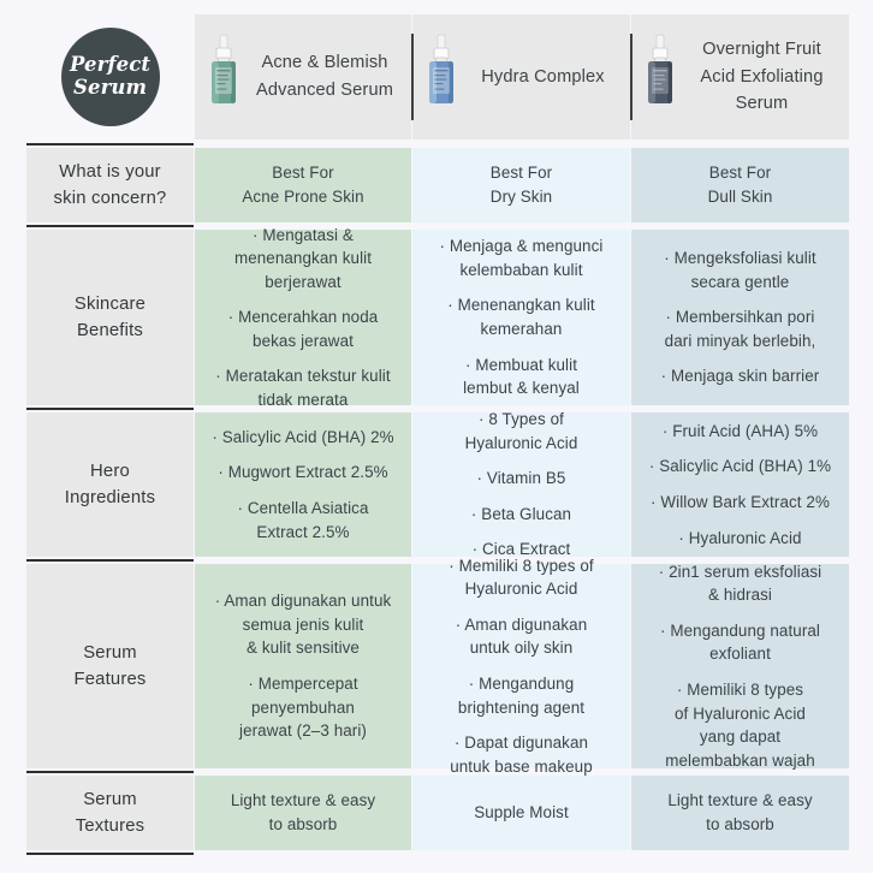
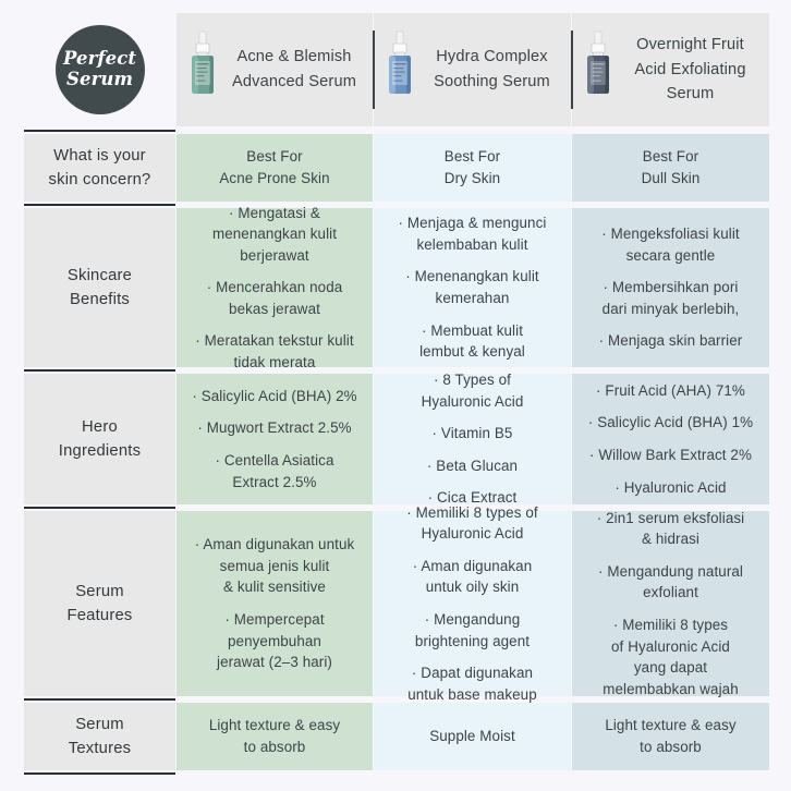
  Perfect
  Serum
  Acne & Blemish
  Advanced Serum
  Hydra Complex
+ Soothing Serum
  Overnight Fruit
  Acid Exfoliating Serum
  What is your
  skin concern?
  Best For
  Acne Prone Skin
  Best For
  Dry Skin
  Best For
  Dull Skin
  Skincare
  Benefits
  · Mengatasi &
  menenangkan kulit
  berjerawat
  · Mencerahkan noda
  bekas jerawat
  · Meratakan tekstur kulit
  tidak merata
  · Menjaga & mengunci
  kelembaban kulit
  · Menenangkan kulit
  kemerahan
  · Membuat kulit
  lembut & kenyal
  · Mengeksfoliasi kulit
  secara gentle
  · Membersihkan pori
  dari minyak berlebih,
  · Menjaga skin barrier
  Hero
  Ingredients
  · Salicylic Acid (BHA) 2%
  · Mugwort Extract 2.5%
  · Centella Asiatica
  Extract 2.5%
  · 8 Types of
  Hyaluronic Acid
  · Vitamin B5
  · Beta Glucan
  · Cica Extract
- · Fruit Acid (AHA) 5%
+ · Fruit Acid (AHA) 71%
  · Salicylic Acid (BHA) 1%
  · Willow Bark Extract 2%
  · Hyaluronic Acid
  Serum
  Features
  · Aman digunakan untuk
  semua jenis kulit
  & kulit sensitive
  · Mempercepat
  penyembuhan
  jerawat (2–3 hari)
  · Memiliki 8 types of
  Hyaluronic Acid
  · Aman digunakan
  untuk oily skin
  · Mengandung
  brightening agent
  · Dapat digunakan
  untuk base makeup
  · 2in1 serum eksfoliasi
  & hidrasi
  · Mengandung natural
  exfoliant
  · Memiliki 8 types
  of Hyaluronic Acid
  yang dapat
  melembabkan wajah
  Serum
  Textures
  Light texture & easy
  to absorb
  Supple Moist
  Light texture & easy
  to absorb
